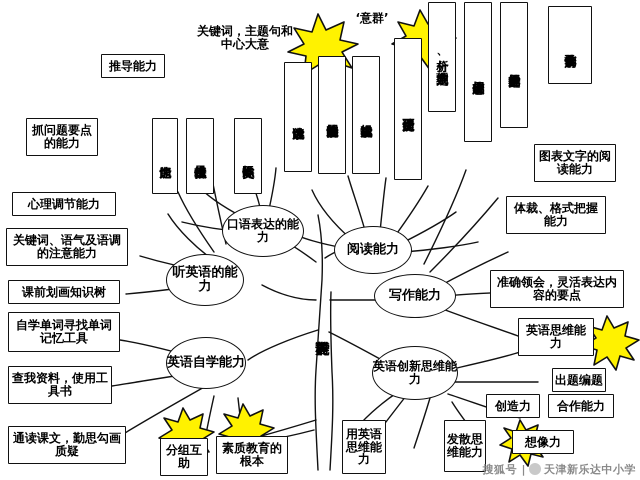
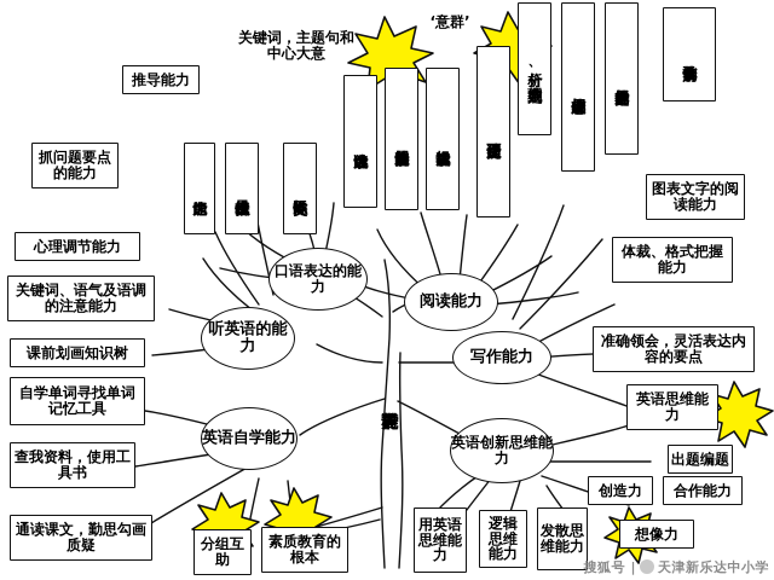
  口语表达的能力
  阅读能力
  听英语的能力
  写作能力
  英语自学能力
  英语创新思维能力
  关键词，主题句和中心大意
  ‘意群’
  推导能力
  抓问题要点的能力
  心理调节能力
  关键词、语气及语调的注意能力
  课前划画知识树
  自学单词寻找单词记忆工具
  查我资料，使用工具书
  通读课文，勤思勾画质疑
  图表文字的阅读能力
  体裁、格式把握能力
  准确领会，灵活表达内容的要点
  英语思维能力
  出题编题
  创造力
  合作能力
  用英语思维能力
+ 逻辑思维能力
  发散思维能力
  想像力
  分组互助
  素质教育的根本
  搜狐号 | 天津新乐达中小学
